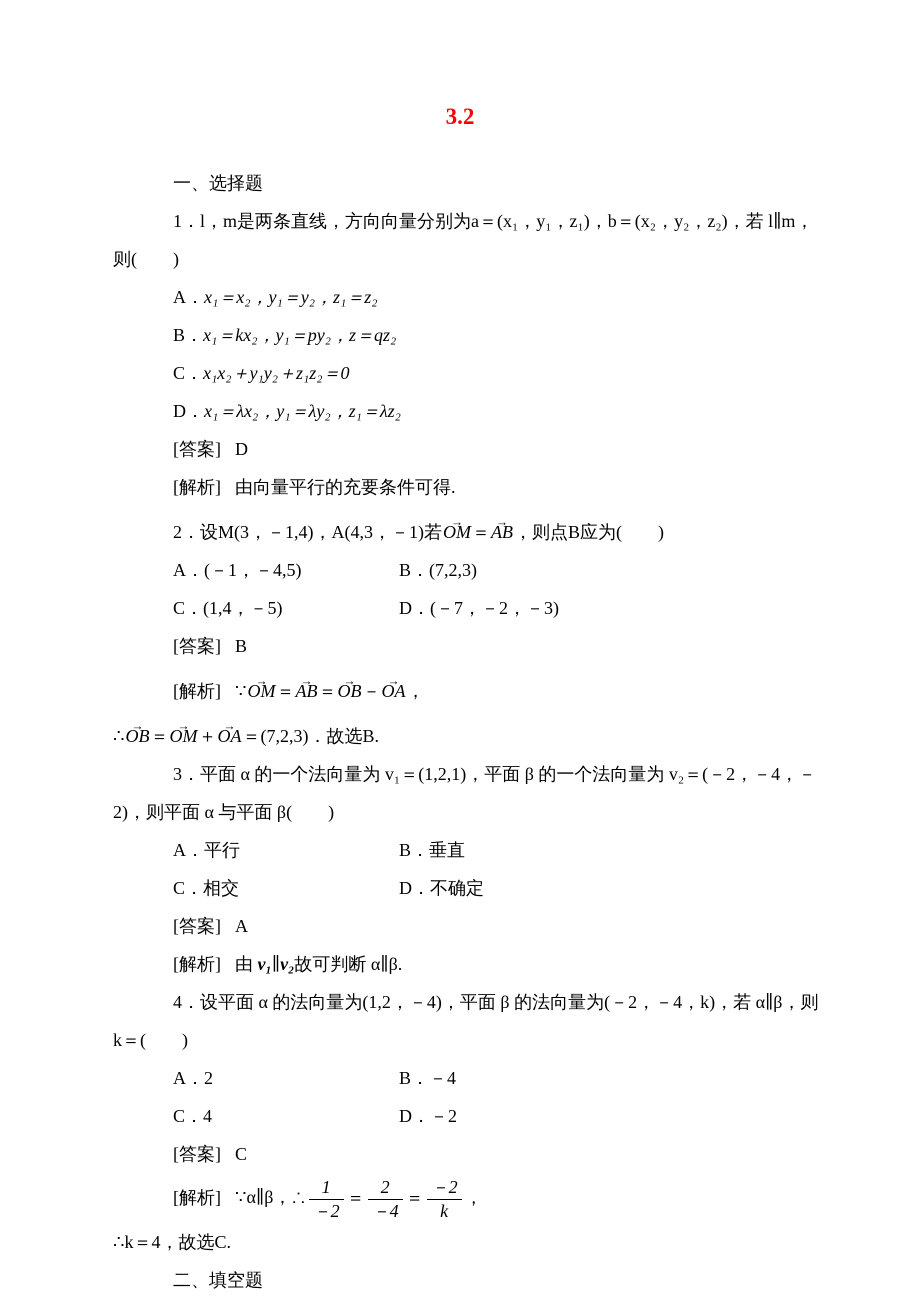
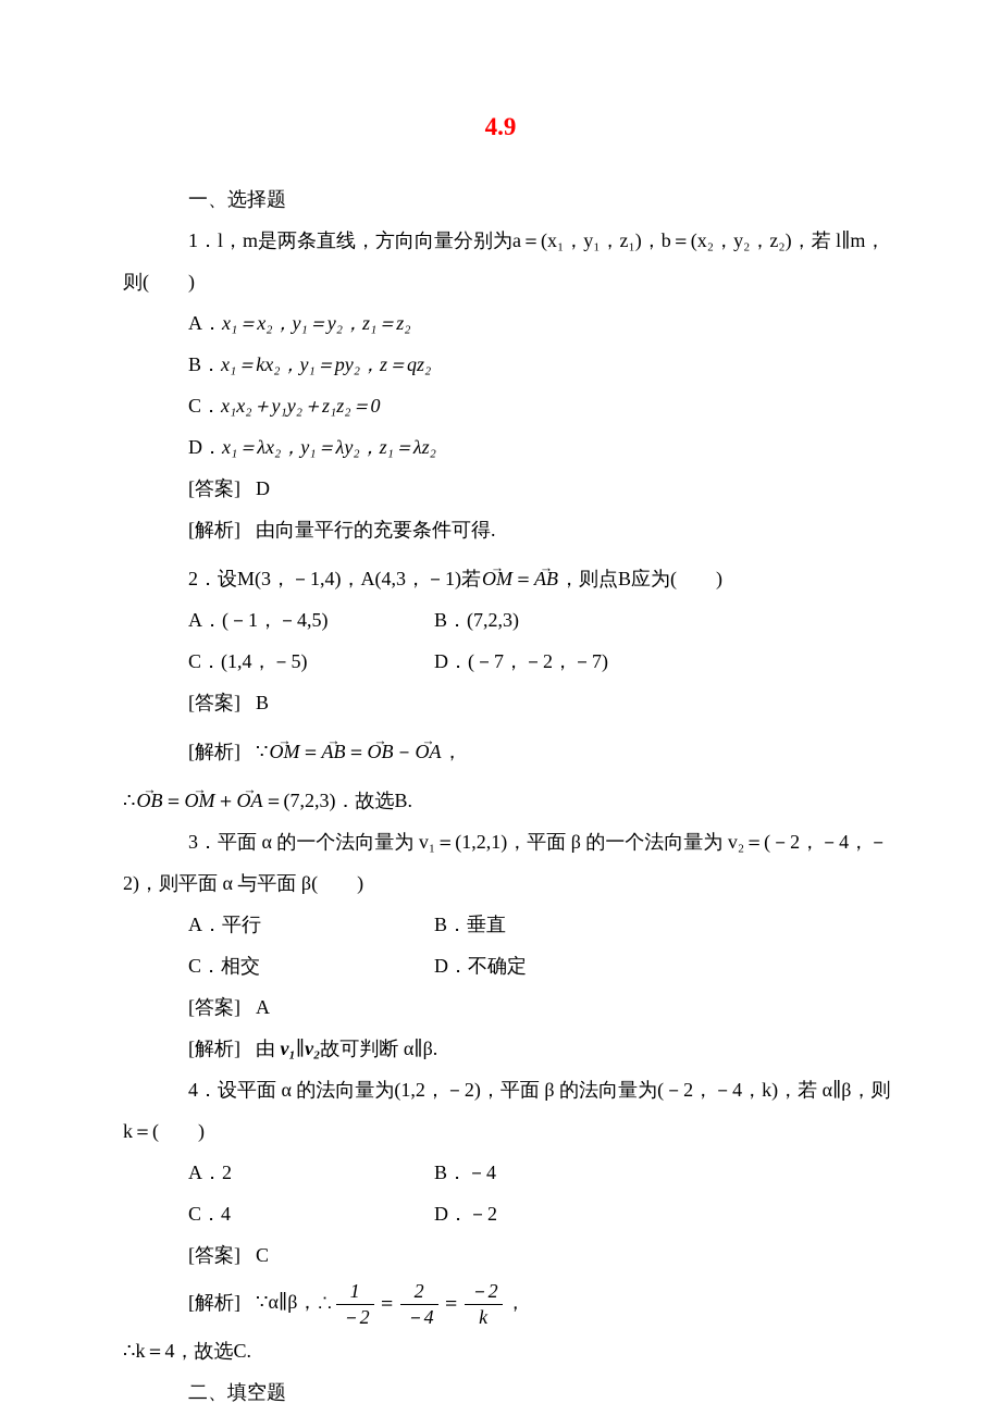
- 3.2
+ 4.9
  一、选择题
  1．l，m是两条直线，方向向量分别为a＝(x₁，y₁，z₁)，b＝(x₂，y₂，z₂)，若 l∥m，则( )
  A．x₁＝x₂，y₁＝y₂，z₁＝z₂
  B．x₁＝kx₂，y₁＝py₂，z＝qz₂
  C．x₁x₂＋y₁y₂＋z₁z₂＝0
  D．x₁＝λx₂，y₁＝λy₂，z₁＝λz₂
  [答案] D
  [解析] 由向量平行的充要条件可得.
  2．设M(3，－1,4)，A(4,3，－1)若OM＝AB，则点B应为( )
  A．(－1，－4,5) B．(7,2,3)
- C．(1,4，－5) D．(－7，－2，－3)
+ C．(1,4，－5) D．(－7，－2，－7)
  [答案] B
  [解析] ∵OM＝AB＝OB－OA，
  ∴OB＝OM＋OA＝(7,2,3)．故选B.
  3．平面 α 的一个法向量为 v₁＝(1,2,1)，平面 β 的一个法向量为 v₂＝(－2，－4，－2)，则平面 α 与平面 β( )
  A．平行 B．垂直
  C．相交 D．不确定
  [答案] A
  [解析] 由 v₁∥v₂故可判断 α∥β.
- 4．设平面 α 的法向量为(1,2，－4)，平面 β 的法向量为(－2，－4，k)，若 α∥β，则 k＝( )
+ 4．设平面 α 的法向量为(1,2，－2)，平面 β 的法向量为(－2，－4，k)，若 α∥β，则 k＝( )
  A．2 B．－4
  C．4 D．－2
  [答案] C
  [解析] ∵α∥β，∴
  1
  －2
  ＝
  2
  －4
  ＝
  －2
  k
  ，
  ∴k＝4，故选C.
  二、填空题
